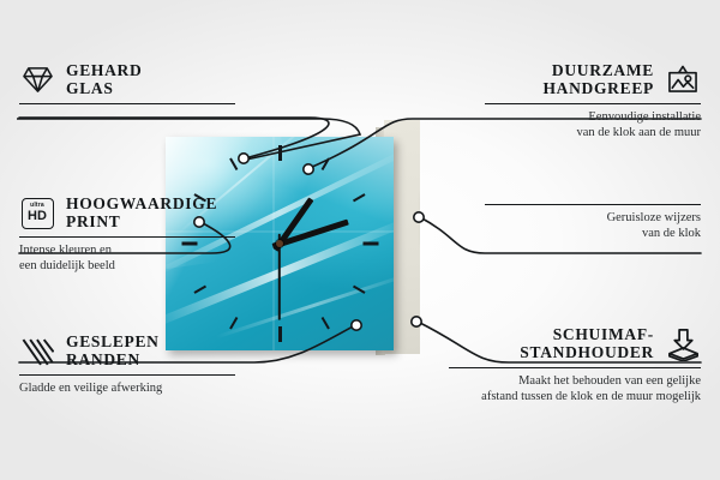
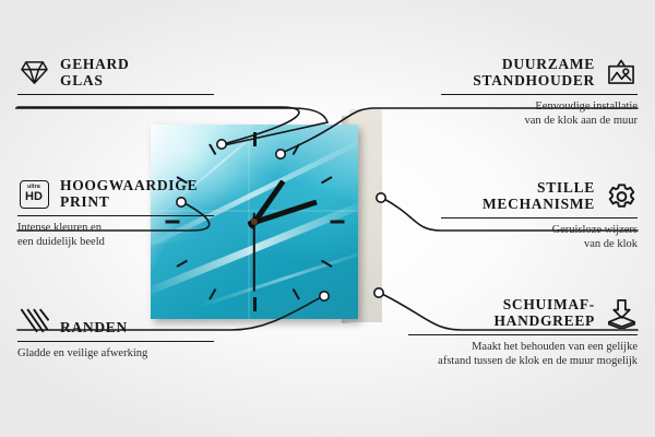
  GEHARD
  GLAS
  HD
  HOOGWAARDIGE
  PRINT
  Intense kleuren en
  een duidelijk beeld
- GESLEPEN
  RANDEN
  Gladde en veilige afwerking
  DUURZAME
- HANDGREEP
+ STANDHOUDER
  Eenvoudige installatie
  van de klok aan de muur
+ STILLE
+ MECHANISME
  Geruisloze wijzers
  van de klok
  SCHUIMAF-
- STANDHOUDER
+ HANDGREEP
  Maakt het behouden van een gelijke
  afstand tussen de klok en de muur mogelijk
